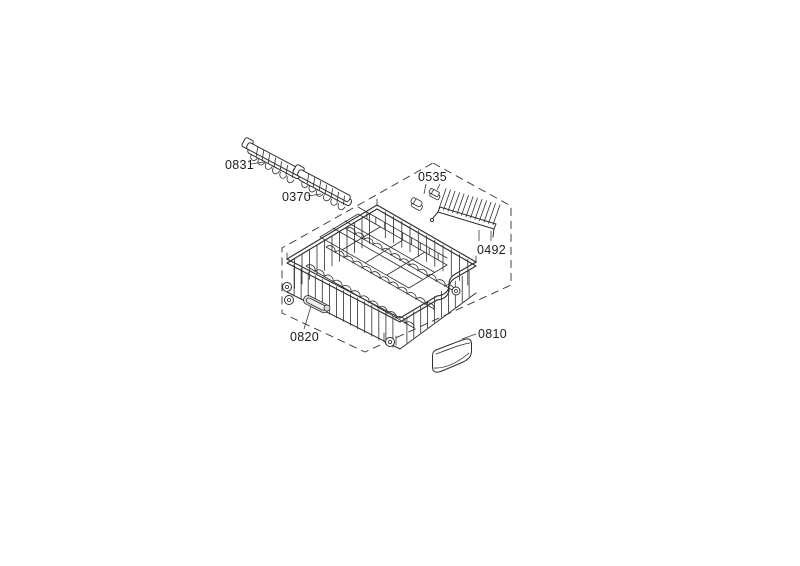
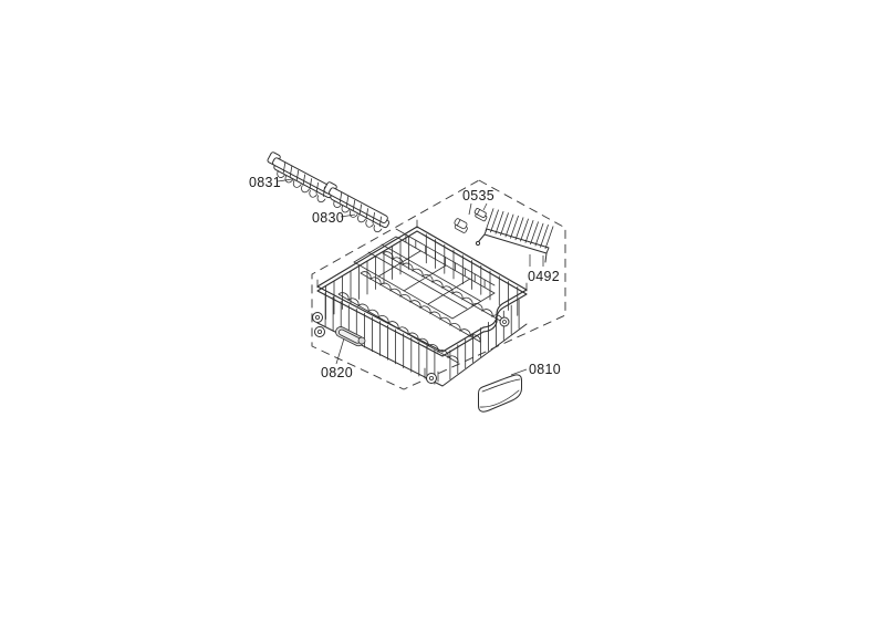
  0831
- 0370
+ 0830
  0535
  0492
  0820
  0810
